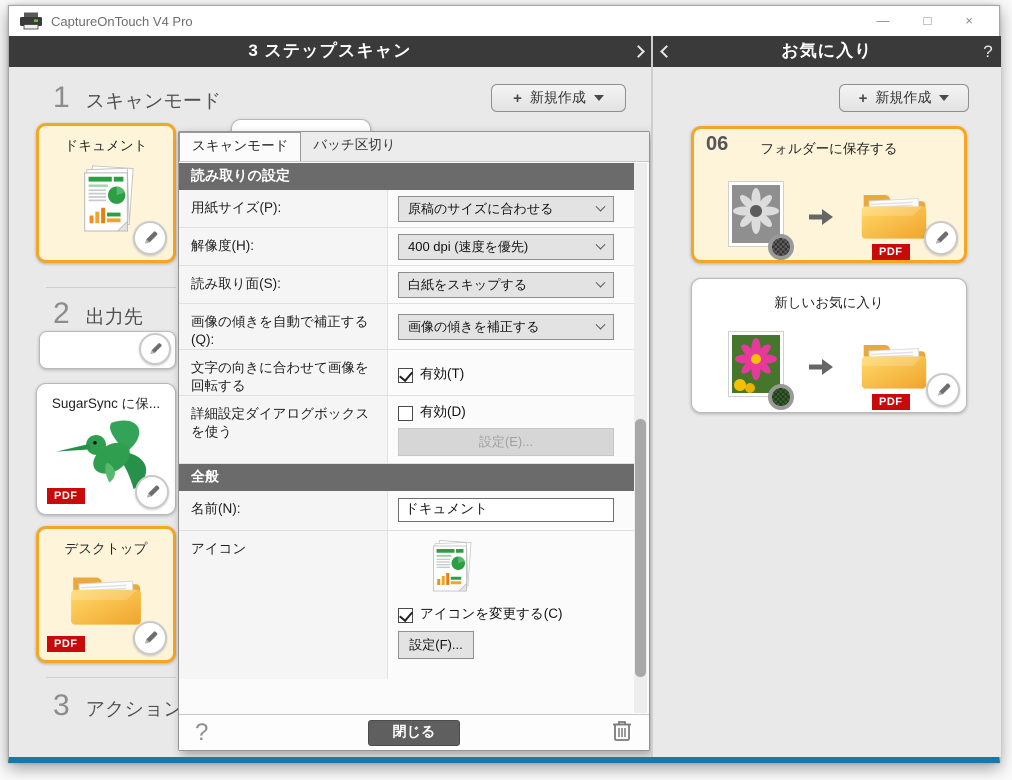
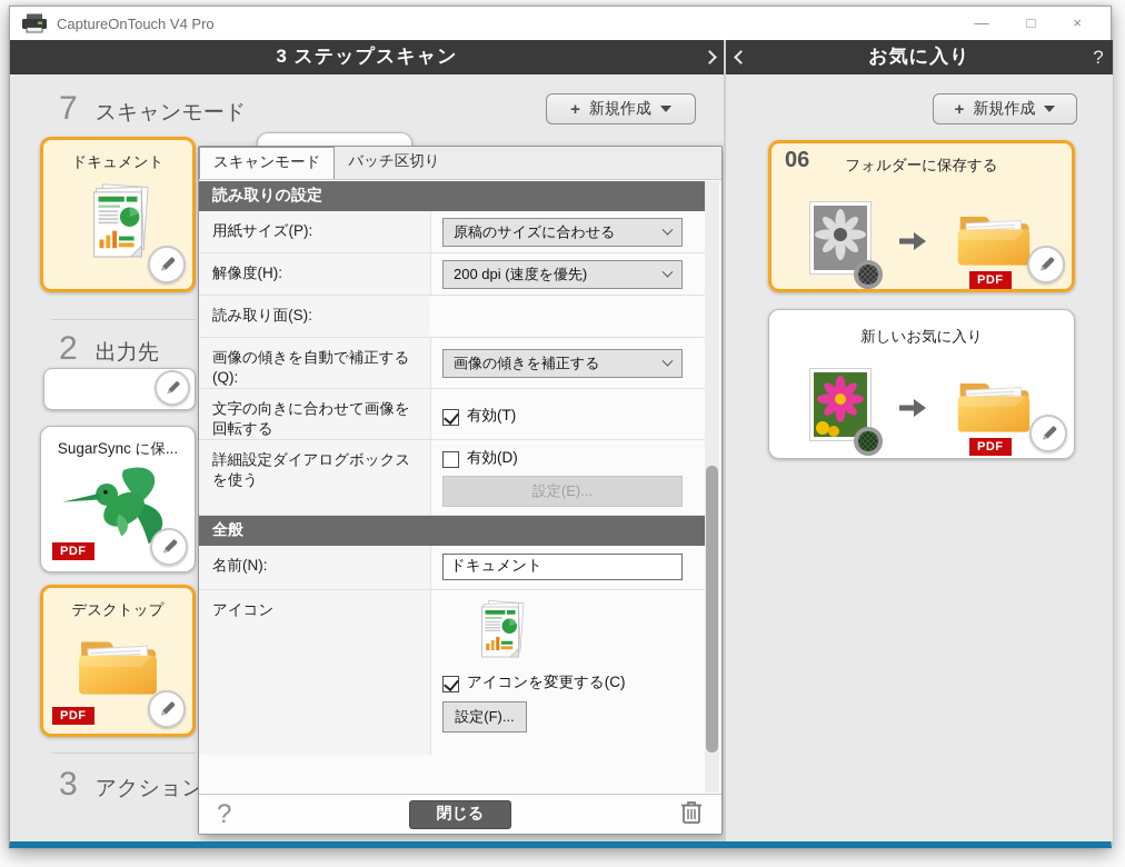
  CaptureOnTouch V4 Pro
  —
  □
  ×
  3 ステップスキャン
  お気に入り
  ?
- 1
+ 7
  スキャンモード
  新規作成
  ドキュメント
  2
  出力先
  SugarSync に保...
  PDF
  デスクトップ
  PDF
  3
  アクション
  スキャンモード
  バッチ区切り
  読み取りの設定
  用紙サイズ(P):
  原稿のサイズに合わせる
  解像度(H):
- 400 dpi (速度を優先)
+ 200 dpi (速度を優先)
  読み取り面(S):
- 白紙をスキップする
  画像の傾きを自動で補正する(Q):
  画像の傾きを補正する
  文字の向きに合わせて画像を回転する
  有効(T)
  詳細設定ダイアログボックスを使う
  有効(D)
  設定(E)...
  全般
  名前(N):
  ドキュメント
  アイコン
  アイコンを変更する(C)
  設定(F)...
  ?
  閉じる
  新規作成
  06
  フォルダーに保存する
  PDF
  新しいお気に入り
  PDF
